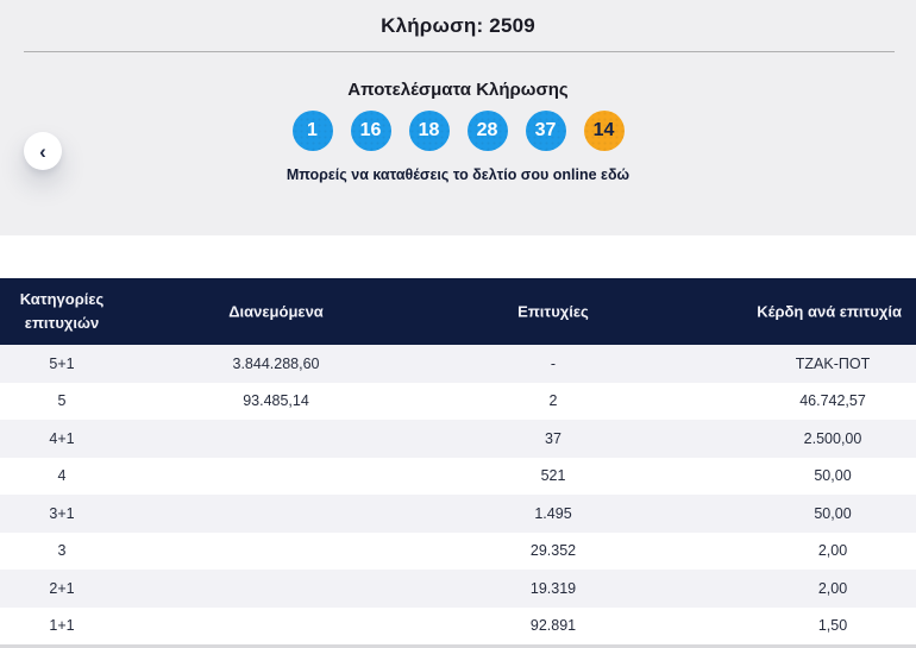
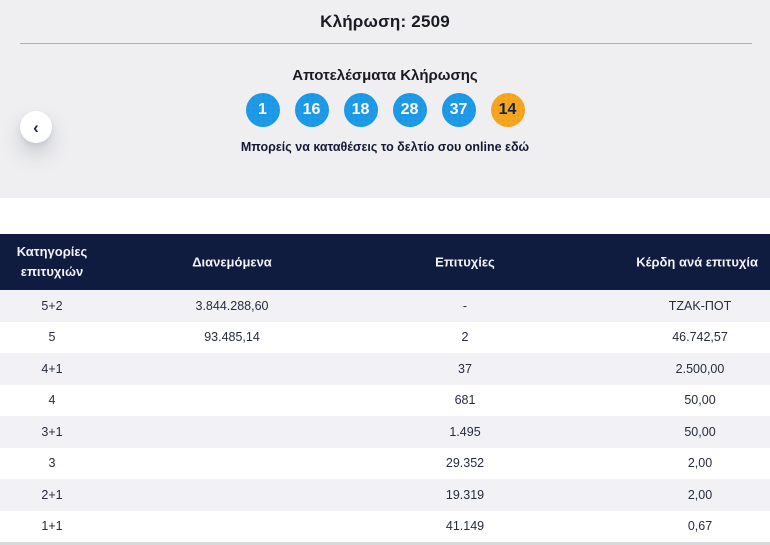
  Κλήρωση: 2509
  Αποτελέσματα Κλήρωσης
  ‹
  1
  16
  18
  28
  37
  14
  Μπορείς να καταθέσεις το δελτίο σου online εδώ
  Κατηγορίες
  επιτυχιών
  Διανεμόμενα
  Επιτυχίες
  Κέρδη ανά επιτυχία
- 5+1
+ 5+2
  3.844.288,60
  -
  ΤΖΑΚ-ΠΟΤ
  5
  93.485,14
  2
  46.742,57
  4+1
  37
  2.500,00
  4
- 521
+ 681
  50,00
  3+1
  1.495
  50,00
  3
  29.352
  2,00
  2+1
  19.319
  2,00
  1+1
- 92.891
+ 41.149
- 1,50
+ 0,67
